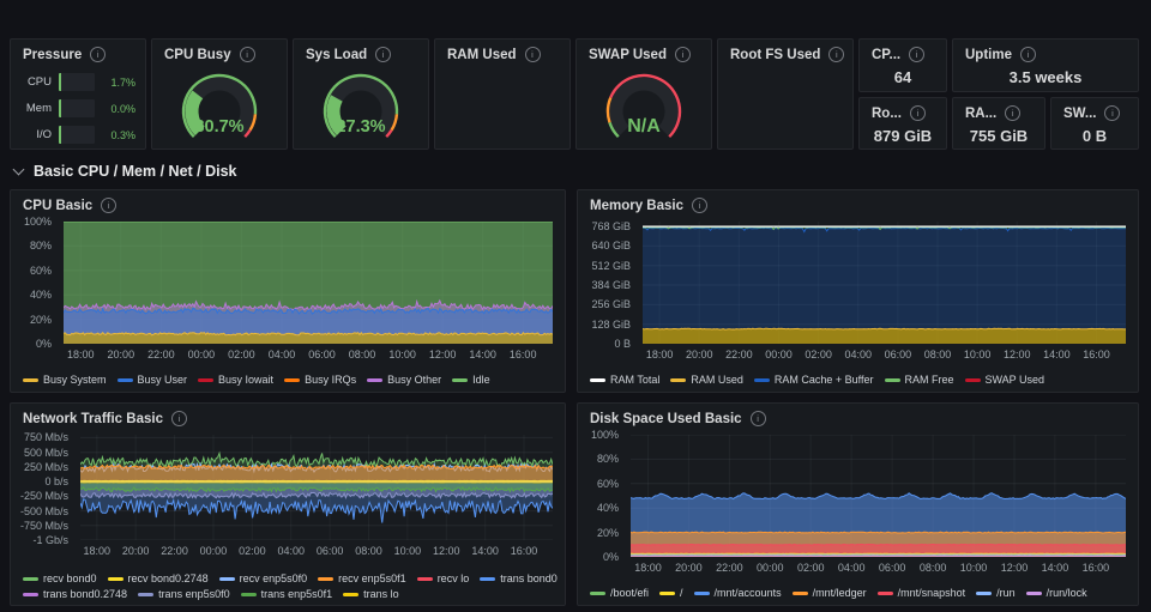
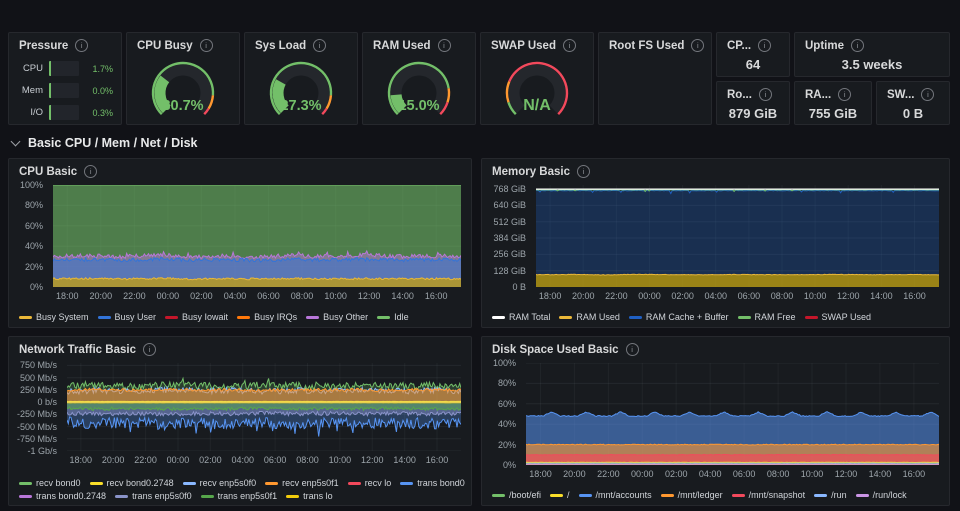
  Pressure
  i
  CPU
  1.7%
  Mem
  0.0%
  I/O
  0.3%
  CPU Busy
  i
  30.7%
  Sys Load
  i
  27.3%
  RAM Used
  i
+ 15.0%
  SWAP Used
  i
  N/A
  Root FS Used
  i
  CP...
  i
  64
  Uptime
  i
  3.5 weeks
  Ro...
  i
  879 GiB
  RA...
  i
  755 GiB
  SW...
  i
  0 B
  Basic CPU / Mem / Net / Disk
  CPU Basic
  i
  0%
  20%
  40%
  60%
  80%
  100%
  18:00
  20:00
  22:00
  00:00
  02:00
  04:00
  06:00
  08:00
  10:00
  12:00
  14:00
  16:00
  Busy System
  Busy User
  Busy Iowait
  Busy IRQs
  Busy Other
  Idle
  Memory Basic
  i
  0 B
  128 GiB
  256 GiB
  384 GiB
  512 GiB
  640 GiB
  768 GiB
  18:00
  20:00
  22:00
  00:00
  02:00
  04:00
  06:00
  08:00
  10:00
  12:00
  14:00
  16:00
  RAM Total
  RAM Used
  RAM Cache + Buffer
  RAM Free
  SWAP Used
  Network Traffic Basic
  i
  750 Mb/s
  500 Mb/s
  250 Mb/s
  0 b/s
  -250 Mb/s
  -500 Mb/s
  -750 Mb/s
  -1 Gb/s
  18:00
  20:00
  22:00
  00:00
  02:00
  04:00
  06:00
  08:00
  10:00
  12:00
  14:00
  16:00
  recv bond0
  recv bond0.2748
  recv enp5s0f0
  recv enp5s0f1
  recv lo
  trans bond0
  trans bond0.2748
  trans enp5s0f0
  trans enp5s0f1
  trans lo
  Disk Space Used Basic
  i
  0%
  20%
  40%
  60%
  80%
  100%
  18:00
  20:00
  22:00
  00:00
  02:00
  04:00
  06:00
  08:00
  10:00
  12:00
  14:00
  16:00
  /boot/efi
  /
  /mnt/accounts
  /mnt/ledger
  /mnt/snapshot
  /run
  /run/lock
